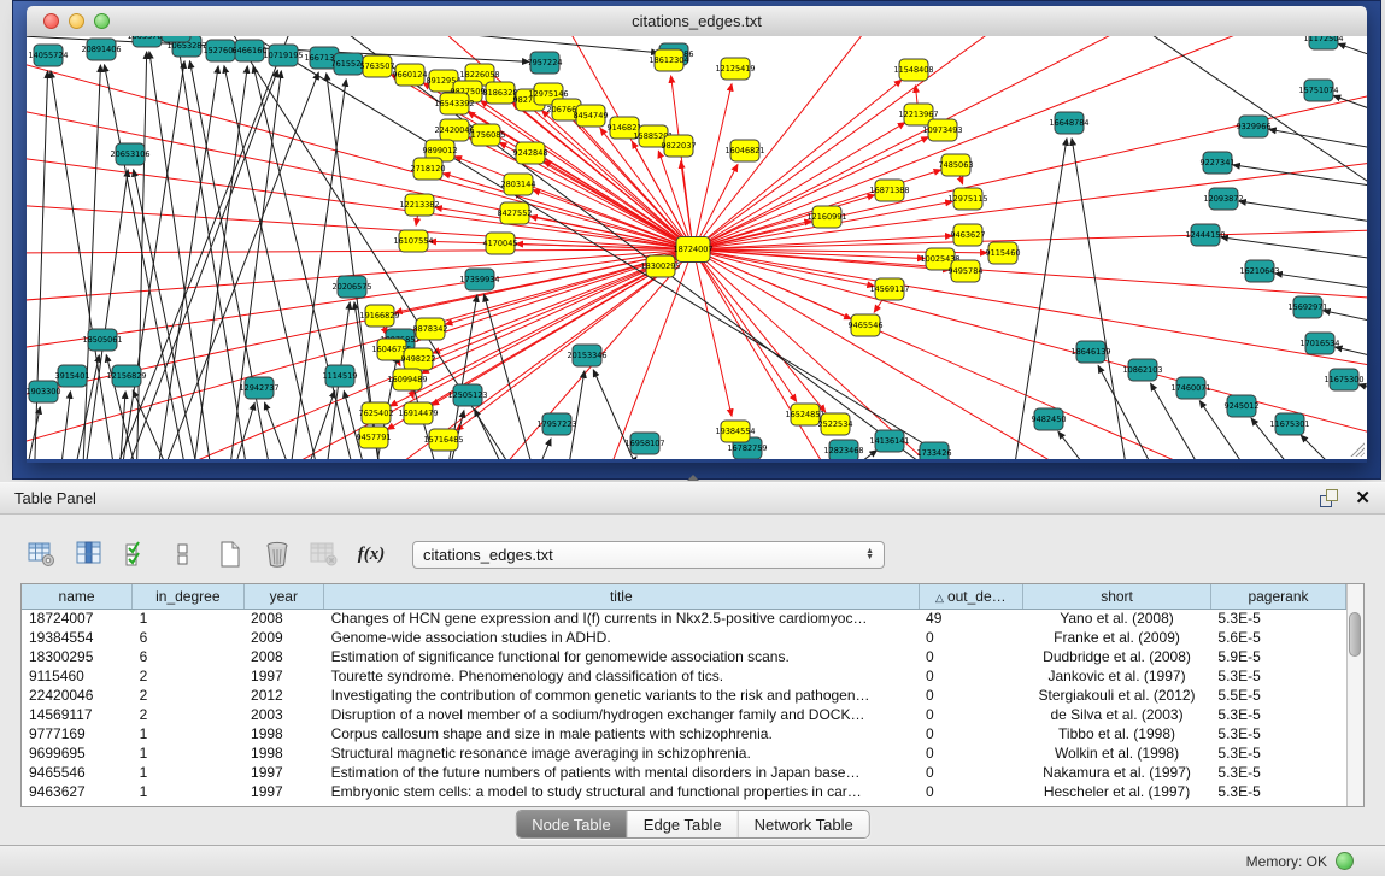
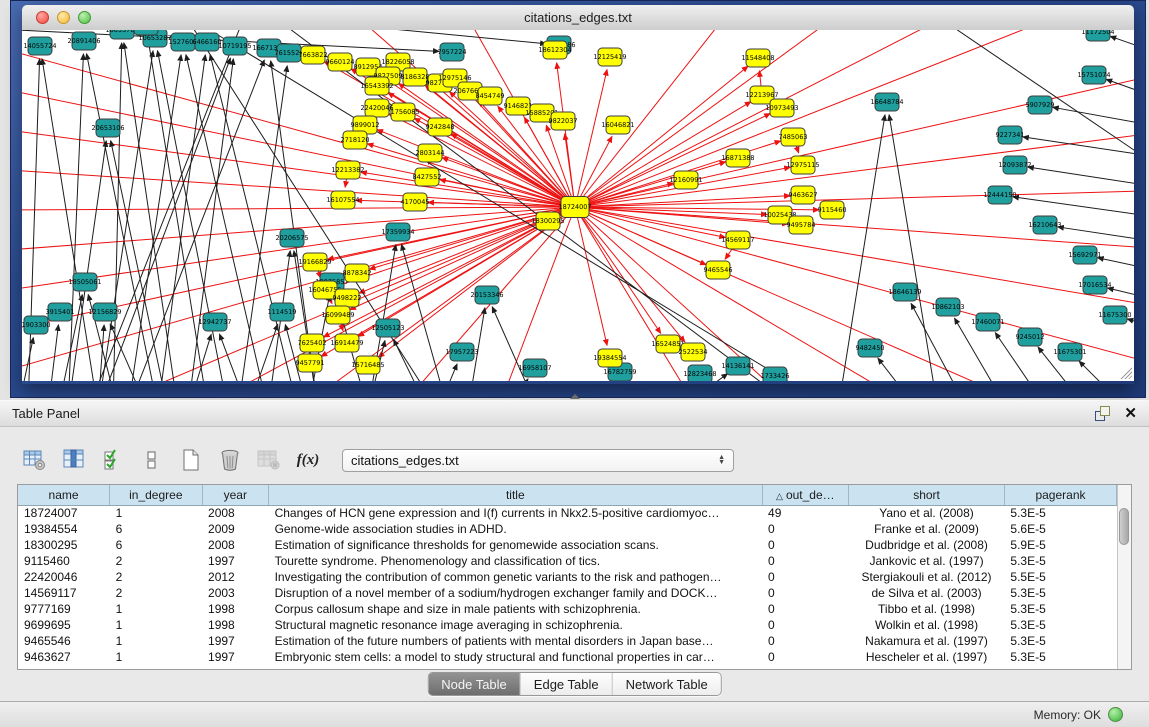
  citations_edges.txt
  14055724
  20891406
  1605376
  10653287
  152760
  6466160
  10719195
  166713
  761552
  20653106
  20153346
  7957224
  16648784
  11172504
  15751074
- 9329966
+ 5907929
  9227341
  12093872
  12444150
  16210643
  15692971
  17016534
  11675300
  18505061
  3915401
  12156829
  12942737
  1114519
  20206575
  17359934
  12505123
  17957223
  16958107
  16782759
  12823468
  1903300
  14136141
  1733426
  9482450
  18646139
  10862103
  17460071
  9245012
  11675301
- 5763507
+ 7663822
  9660124
  891295
  18226058
  9827509
  16543392
  8186328
  12975146
  206766
  8454749
  914682
  158852
  9822037
  1756085
  22420046
  9899012
  2718120
  12213382
  16107554
  9242848
  2803144
  8427552
  4170045
  18300295
  19166829
  8878342
  1604675
  9498222
  16099489
  7625402
  16914479
  9457791
  15716485
  19384554
  1652485
  2522534
  11548408
  12213967
  10973493
  7485063
  12975115
  9463627
  9115460
  10025438
  9495784
  14569117
  9465546
  16046821
  18612304
  12125419
  12160991
  16871388
  18724007
  Table Panel
  ✕
  f(x)
  citations_edges.txt
  name	in_degree	year	title	△ out_de…	short	pagerank
  18724007	1	2008	Changes of HCN gene expression and I(f) currents in Nkx2.5-positive cardiomyoc…	49	Yano et al. (2008)	5.3E-5
  19384554	6	2009	Genome-wide association studies in ADHD.	0	Franke et al. (2009)	5.6E-5
- 18300295	6	2008	Estimation of significance functional for genomewide association scans.	0	Dudbridge et al. (2008)	5.9E-5
+ 18300295	6	2008	Estimation of significance thresholds for genomewide association scans.	0	Dudbridge et al. (2008)	5.9E-5
  9115460	2	1997	Tourette syndrome. Phenomenology and classification of tics.	0	Jankovic et al. (1997)	5.3E-5
  22420046	2	2012	Investigating the contribution of common genetic variants to the risk and pathogen…	0	Stergiakouli et al. (2012)	5.5E-5
  14569117	2	2003	Disruption of a novel member of a sodium/hydrogen exchanger family and DOCK…	0	de Silva et al. (2003)	5.3E-5
  9777169	1	1998	Corpus callosum shape and size in male patients with schizophrenia.	0	Tibbo et al. (1998)	5.3E-5
  9699695	1	1998	Structural magnetic resonance image averaging in schizophrenia.	0	Wolkin et al. (1998)	5.3E-5
  9465546	1	1997	Estimation of the future numbers of patients with mental disorders in Japan base…	0	Nakamura et al. (1997)	5.3E-5
  9463627	1	1997	Embryonic stem cells: a model to study structural and functional properties in car…	0	Hescheler et al. (1997)	5.3E-5
  Node Table
  Edge Table
  Network Table
  Memory: OK
